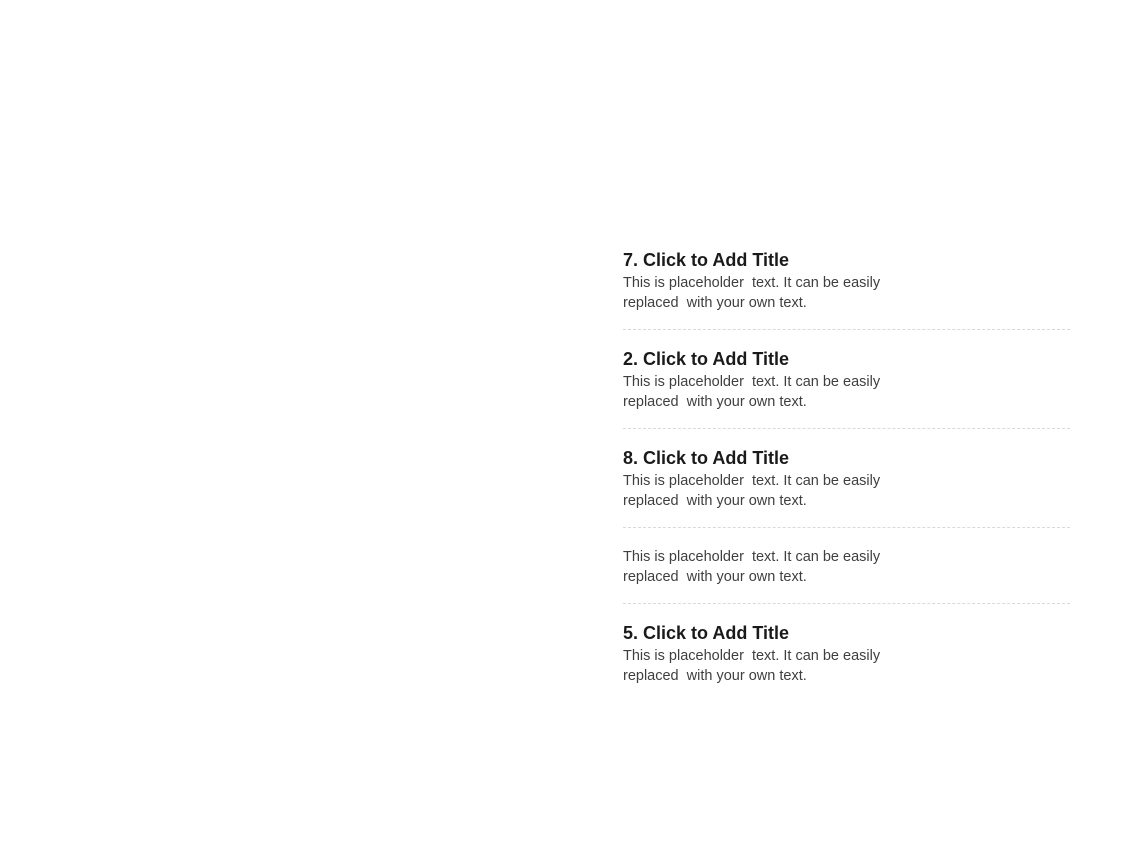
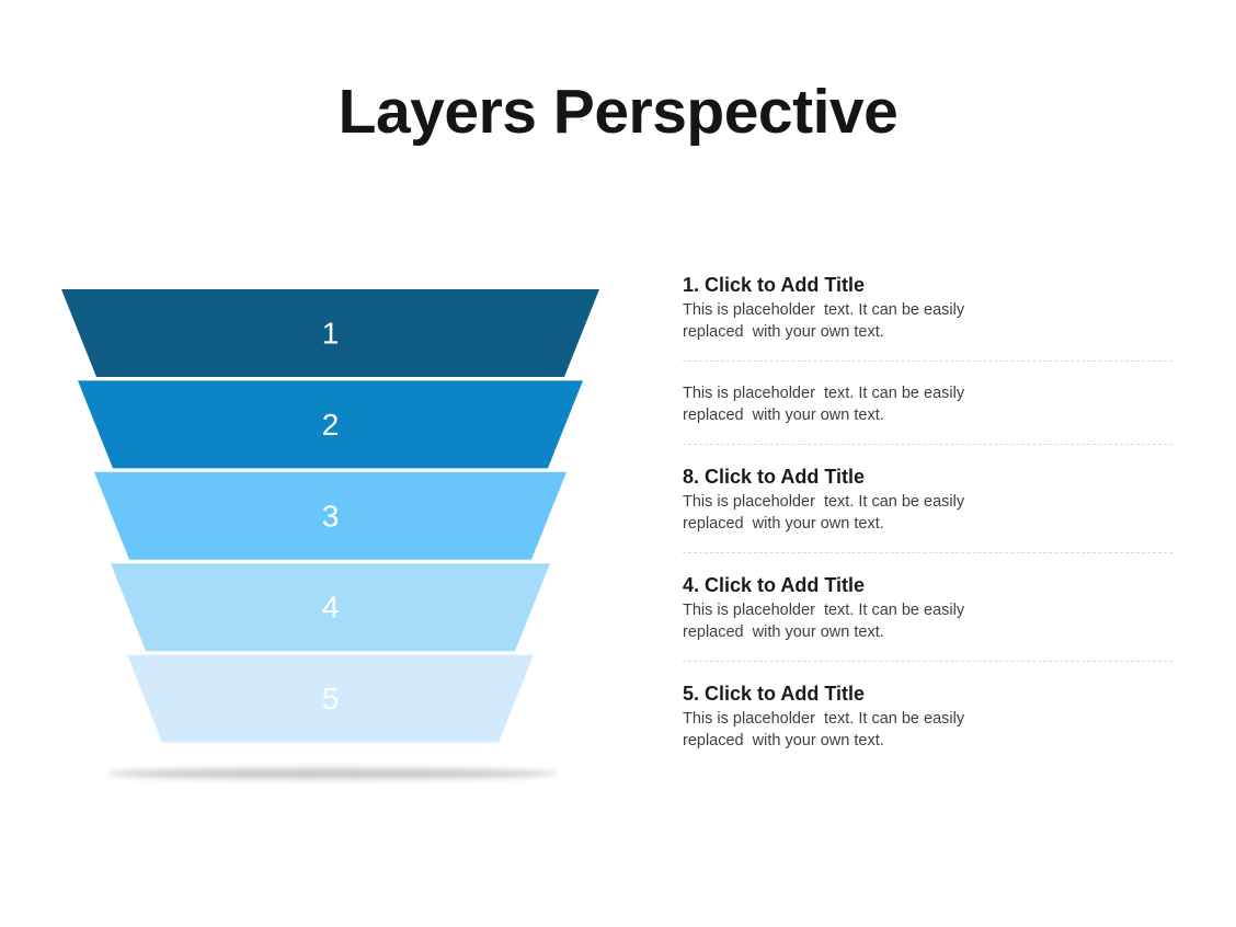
+ Layers Perspective
+ 1
+ 2
+ 3
+ 4
+ 5
- 7. Click to Add Title
+ 1. Click to Add Title
  This is placeholder text. It can be easily
  replaced with your own text.
- 2. Click to Add Title
  This is placeholder text. It can be easily
  replaced with your own text.
  8. Click to Add Title
  This is placeholder text. It can be easily
  replaced with your own text.
+ 4. Click to Add Title
  This is placeholder text. It can be easily
  replaced with your own text.
  5. Click to Add Title
  This is placeholder text. It can be easily
  replaced with your own text.
